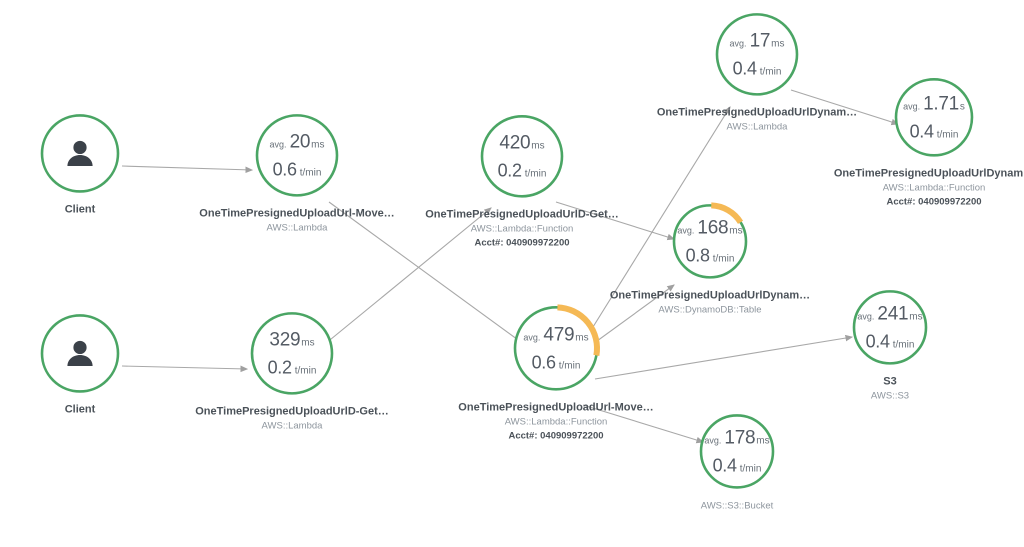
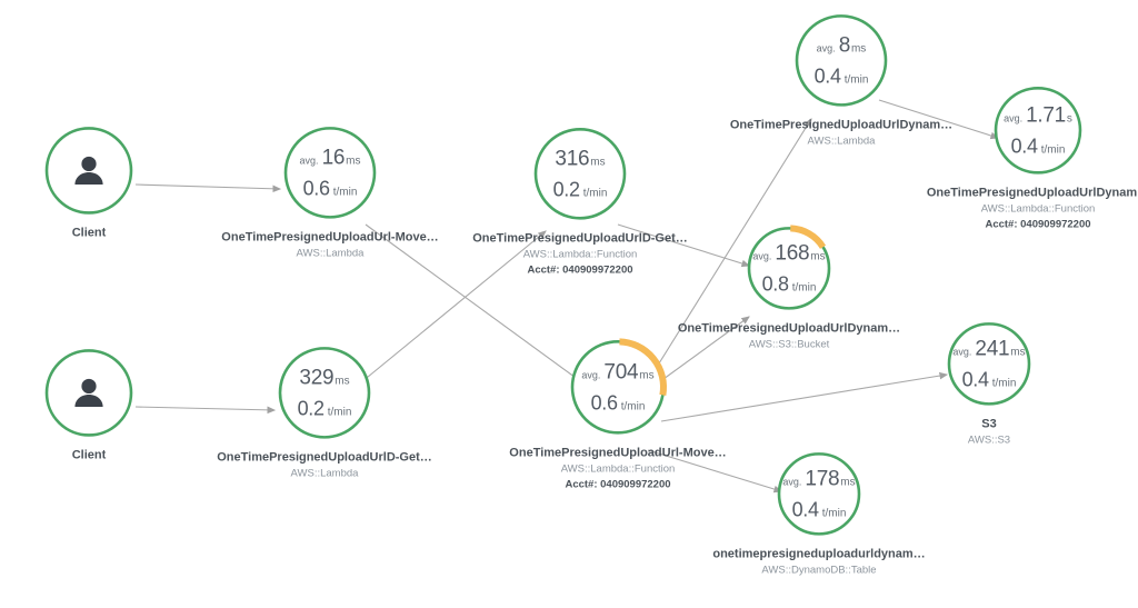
  Client
  avg.
- 20
+ 16
  ms
  0.6
  t/min
  OneTimePresignedUploadUrl-Move…
  AWS::Lambda
  Client
  329
  ms
  0.2
  t/min
  OneTimePresignedUploadUrlD-Get…
  AWS::Lambda
- 420
+ 316
  ms
  0.2
  t/min
  OneTimePresignedUploadUrlD-Get…
  AWS::Lambda::Function
  Acct#: 040909972200
  avg.
- 479
+ 704
  ms
  0.6
  t/min
  OneTimePresignedUploadUrl-Move…
  AWS::Lambda::Function
  Acct#: 040909972200
  avg.
  168
  ms
  0.8
  t/min
  OneTimePresignedUploadUrlDynam…
- AWS::DynamoDB::Table
+ AWS::S3::Bucket
  avg.
- 17
+ 8
  ms
  0.4
  t/min
  OneTimePresignedUploadUrlDynam…
  AWS::Lambda
  avg.
  1.71
  s
  0.4
  t/min
  OneTimePresignedUploadUrlDynam
  AWS::Lambda::Function
  Acct#: 040909972200
  avg.
  241
  ms
  0.4
  t/min
  S3
  AWS::S3
  avg.
  178
  ms
  0.4
  t/min
+ onetimepresigneduploadurldynam…
- AWS::S3::Bucket
+ AWS::DynamoDB::Table
